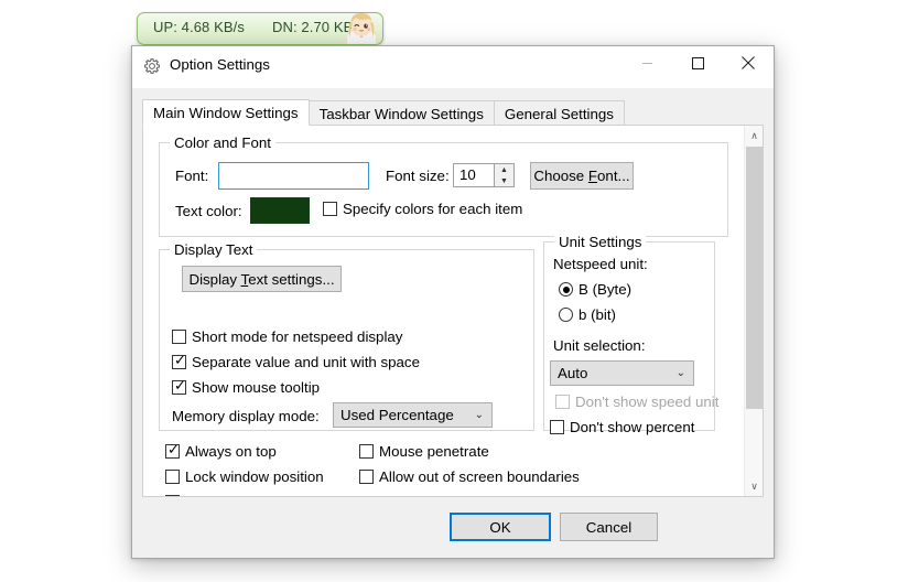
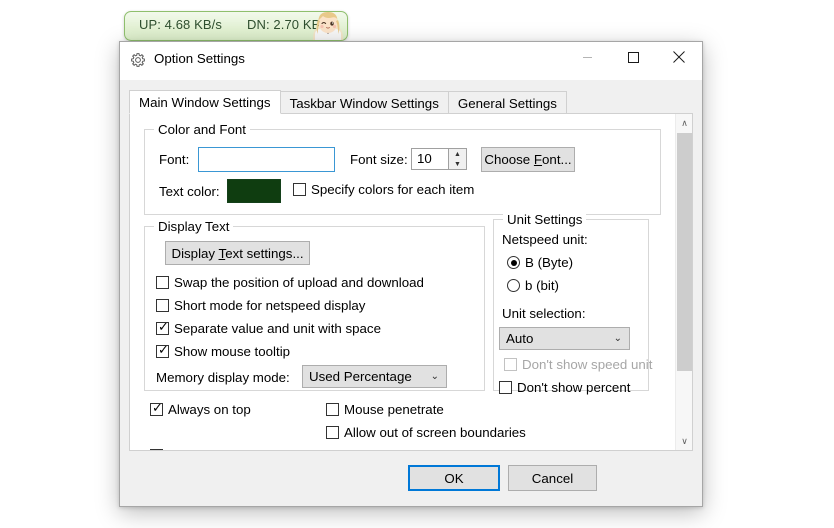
  UP: 4.68 KB/s
  DN: 2.70 KB
  Option Settings
  Main Window Settings
  Taskbar Window Settings
  General Settings
  Color and Font
  Font:
  Font size:
  10
  Choose Font...
  Text color:
  Specify colors for each item
  Display Text
  Display Text settings...
+ Swap the position of upload and download
  Short mode for netspeed display
  ✓
  Separate value and unit with space
  ✓
  Show mouse tooltip
  Memory display mode:
  Used Percentage
  ⌄
  Unit Settings
  Netspeed unit:
  B (Byte)
  b (bit)
  Unit selection:
  Auto
  ⌄
  Don't show speed unit
  Don't show percent
  ✓
  Always on top
  Mouse penetrate
- Lock window position
  Allow out of screen boundaries
  ∧
  ∨
  OK
  Cancel
